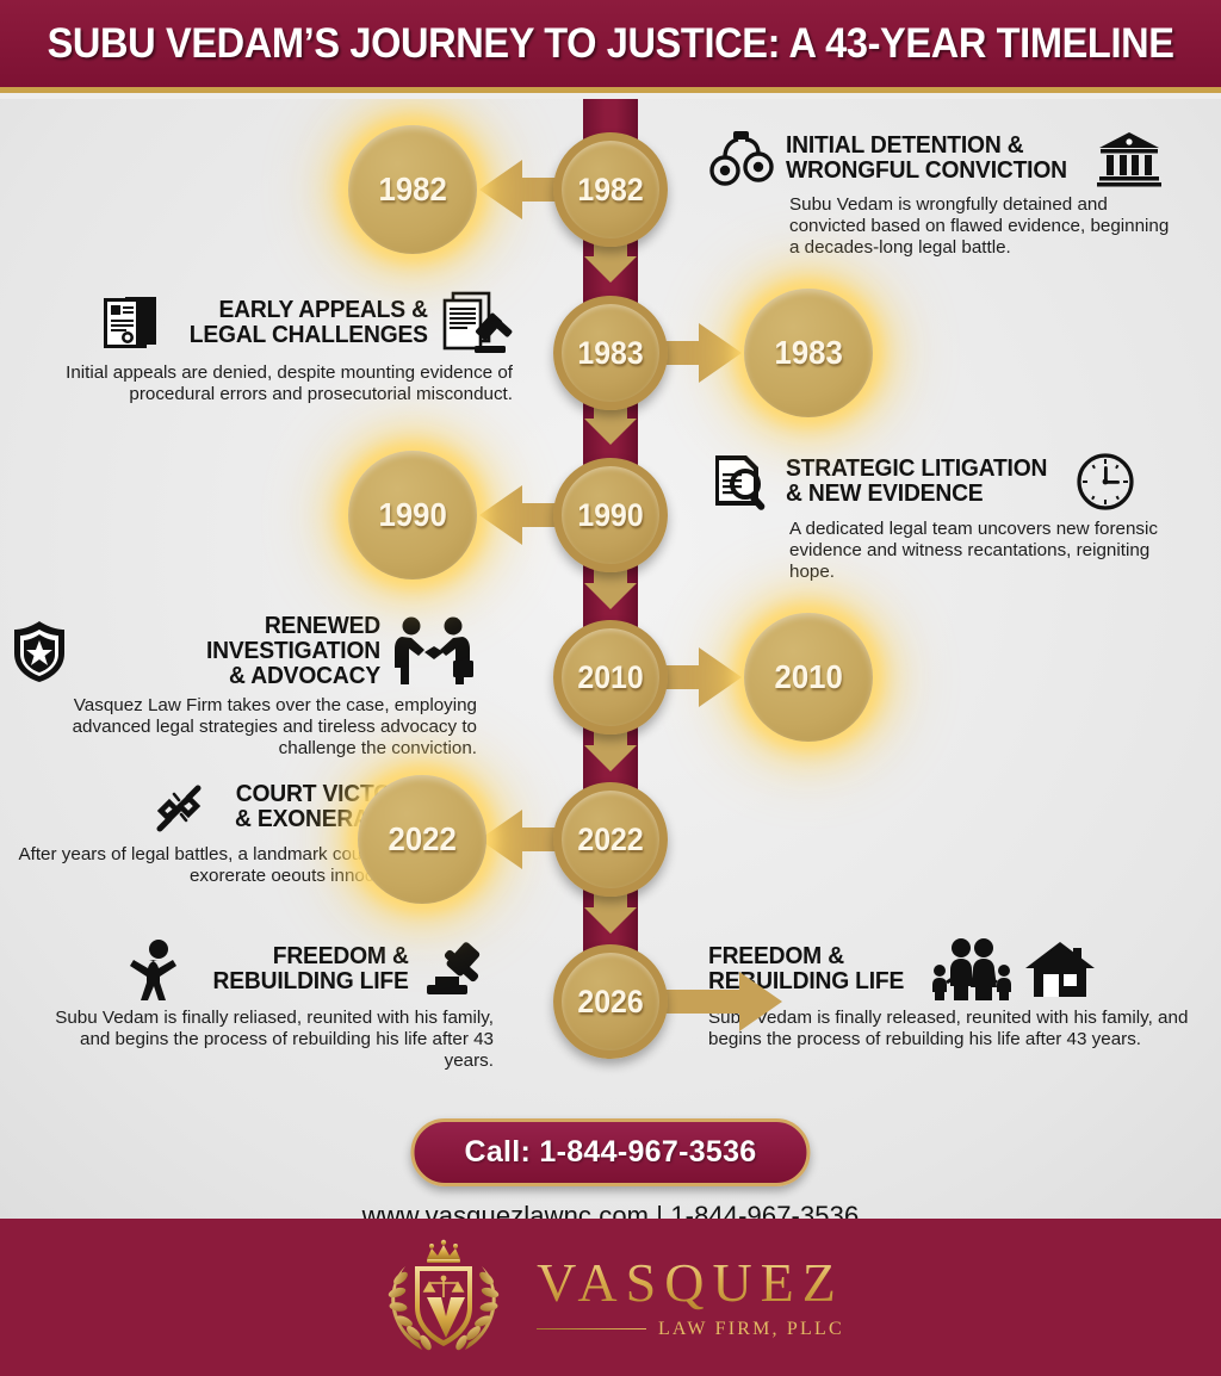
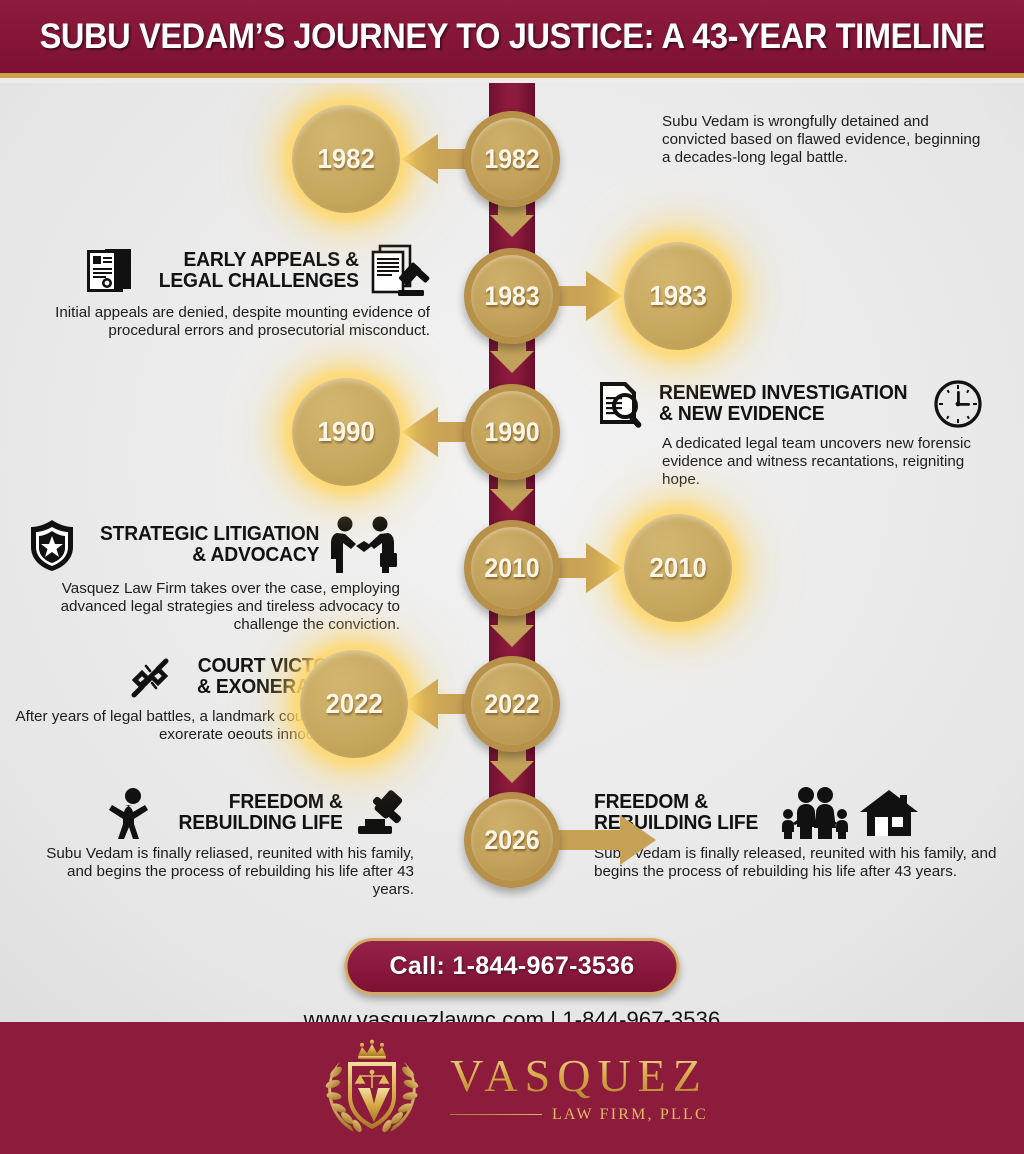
  SUBU VEDAM’S JOURNEY TO JUSTICE: A 43-YEAR TIMELINE
  1982
  1983
  1990
  2010
  2022
  2026
  1982
  1983
  1990
  2010
  2022
- INITIAL DETENTION &
- WRONGFUL CONVICTION
  Subu Vedam is wrongfully detained and convicted based on flawed evidence, beginning a decades-long legal battle.
  EARLY APPEALS &
  LEGAL CHALLENGES
  Initial appeals are denied, despite mounting evidence of procedural errors and prosecutorial misconduct.
- STRATEGIC LITIGATION
+ RENEWED INVESTIGATION
  & NEW EVIDENCE
  A dedicated legal team uncovers new forensic evidence and witness recantations, reigniting hope.
- RENEWED INVESTIGATION
+ STRATEGIC LITIGATION
  & ADVOCACY
  Vasquez Law Firm takes over the case, employing advanced legal strategies and tireless advocacy to challenge the conviction.
  COURT VICT
  After years of legal battles, a landmark cou exorerate oeouts inno
  FREEDOM &
  REBUILDING LIFE
  Subu Vedam is finally reliased, reunited with his family, and begins the process of rebuilding his life after 43 years.
  FREEDOM &
  REUILDING LIFE
  Sub Vedam is finally released, reunited with his family, and begins the process of rebuilding his life after 43 years.
  Call: 1-844-967-3536
  www.vasquezlawnc.com | 1-844-967-3536
  VASQUEZ
  LAW FIRM, PLLC
